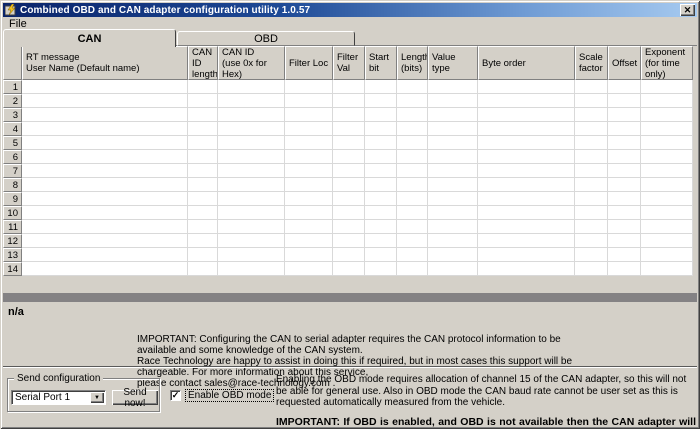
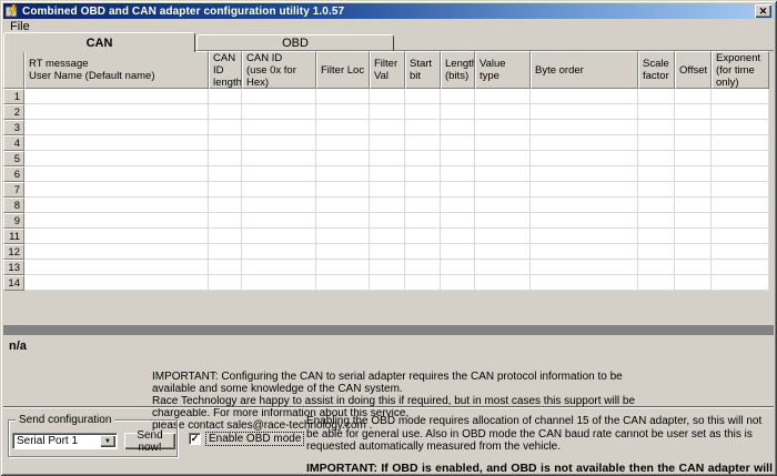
  Combined OBD and CAN adapter configuration utility 1.0.57
  ✕
  File
  CAN
  OBD
  RT message
  User Name (Default name)
  CAN ID
  length
  CAN ID
  (use 0x for Hex)
  Filter Loc
  Filter Val
  Start bit
  Lengt
  (bits)
  Value type
  Byte order
  Scale
  factor
  Offset
  Exponent
  (for time only)
  1
  2
  3
  4
  5
  6
  7
  8
  9
- 10
  11
  12
  13
  14
  n/a
  IMPORTANT: Configuring the CAN to serial adapter requires the CAN protocol information to be available and some knowledge of the CAN system.
  Race Technology are happy to assist in doing this if required, but in most cases this support will be chargeable. For more information about this service,
  please contact sales@race-technology.com .
  Send configuration
  Serial Port 1
  Send now!
  ✓
  Enable OBD mode
  Enabling the OBD mode requires allocation of channel 15 of the CAN adapter, so this will not be able for general use. Also in OBD mode the CAN baud rate cannot be user set as this is requested automatically measured from the vehicle.
